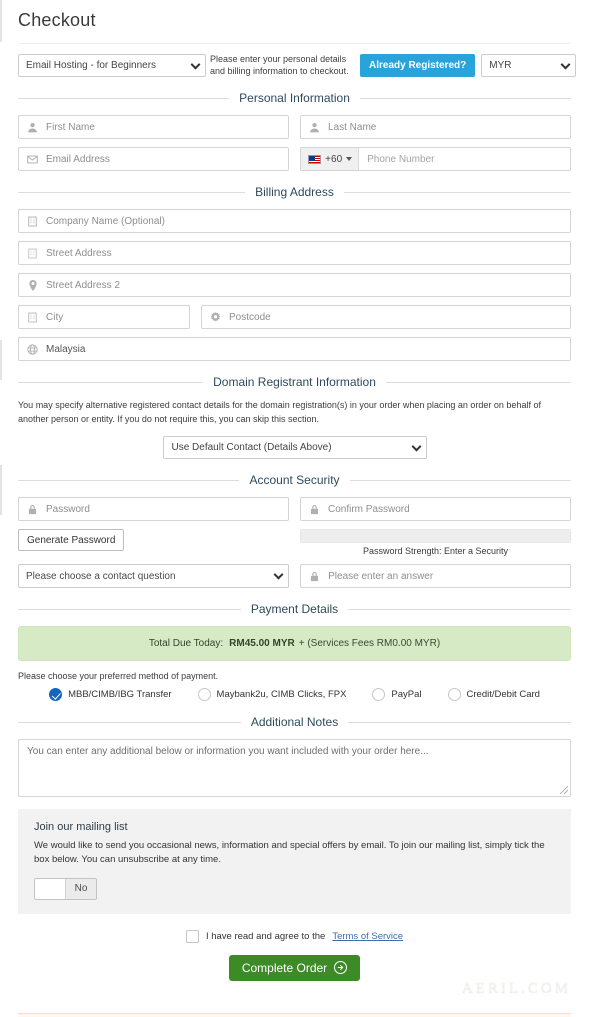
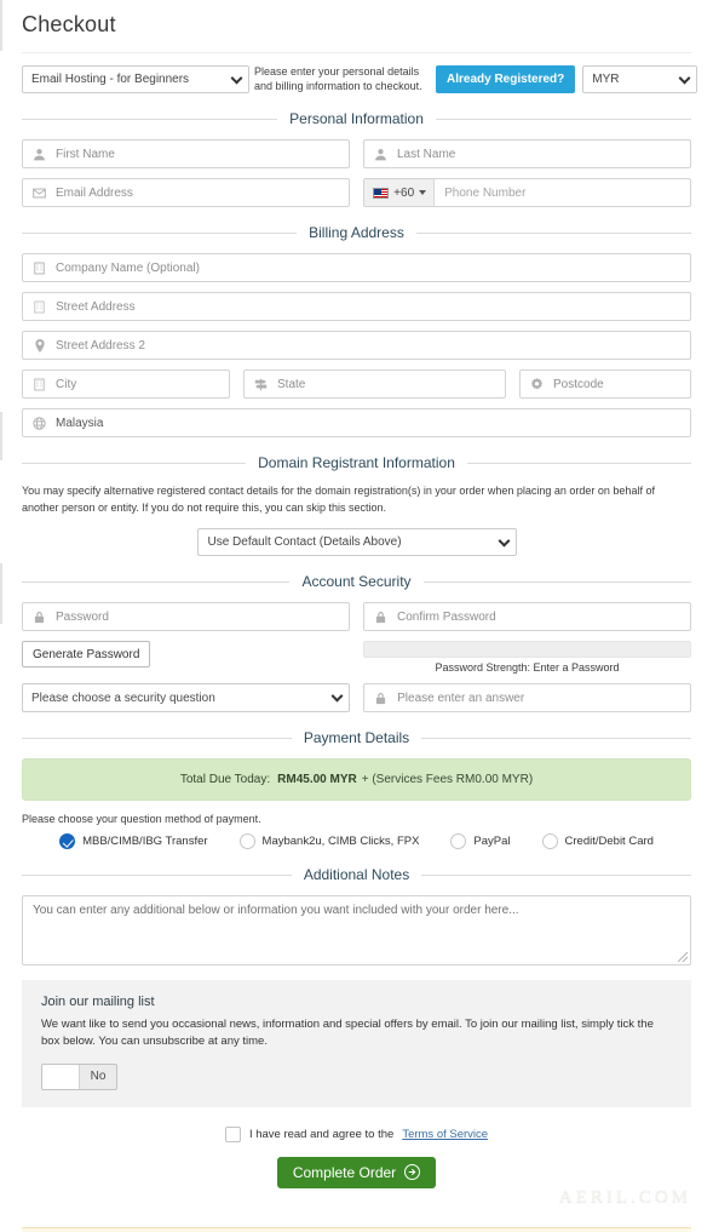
  Checkout
  Email Hosting - for Beginners
  Please enter your personal details and billing information to checkout.
  Already Registered?
  MYR
  Personal Information
  First Name
  Last Name
  Email Address
  +60
  Phone Number
  Billing Address
  Company Name (Optional)
  Street Address
  Street Address 2
  City
+ State
  Postcode
  Malaysia
  Domain Registrant Information
  You may specify alternative registered contact details for the domain registration(s) in your order when placing an order on behalf of another person or entity. If you do not require this, you can skip this section.
  Use Default Contact (Details Above)
  Account Security
  Password
  Confirm Password
  Generate Password
- Password Strength: Enter a Security
+ Password Strength: Enter a Password
- Please choose a contact question
+ Please choose a security question
  Please enter an answer
  Payment Details
  Total Due Today:
  RM45.00 MYR
  + (Services Fees RM0.00 MYR)
- Please choose your preferred method of payment.
+ Please choose your question method of payment.
  MBB/CIMB/IBG Transfer
  Maybank2u, CIMB Clicks, FPX
  PayPal
  Credit/Debit Card
  Additional Notes
  You can enter any additional below or information you want included with your order here...
  Join our mailing list
- We would like to send you occasional news, information and special offers by email. To join our mailing list, simply tick the box below. You can unsubscribe at any time.
+ We want like to send you occasional news, information and special offers by email. To join our mailing list, simply tick the box below. You can unsubscribe at any time.
  No
  I have read and agree to the
  Terms of Service
  Complete Order
